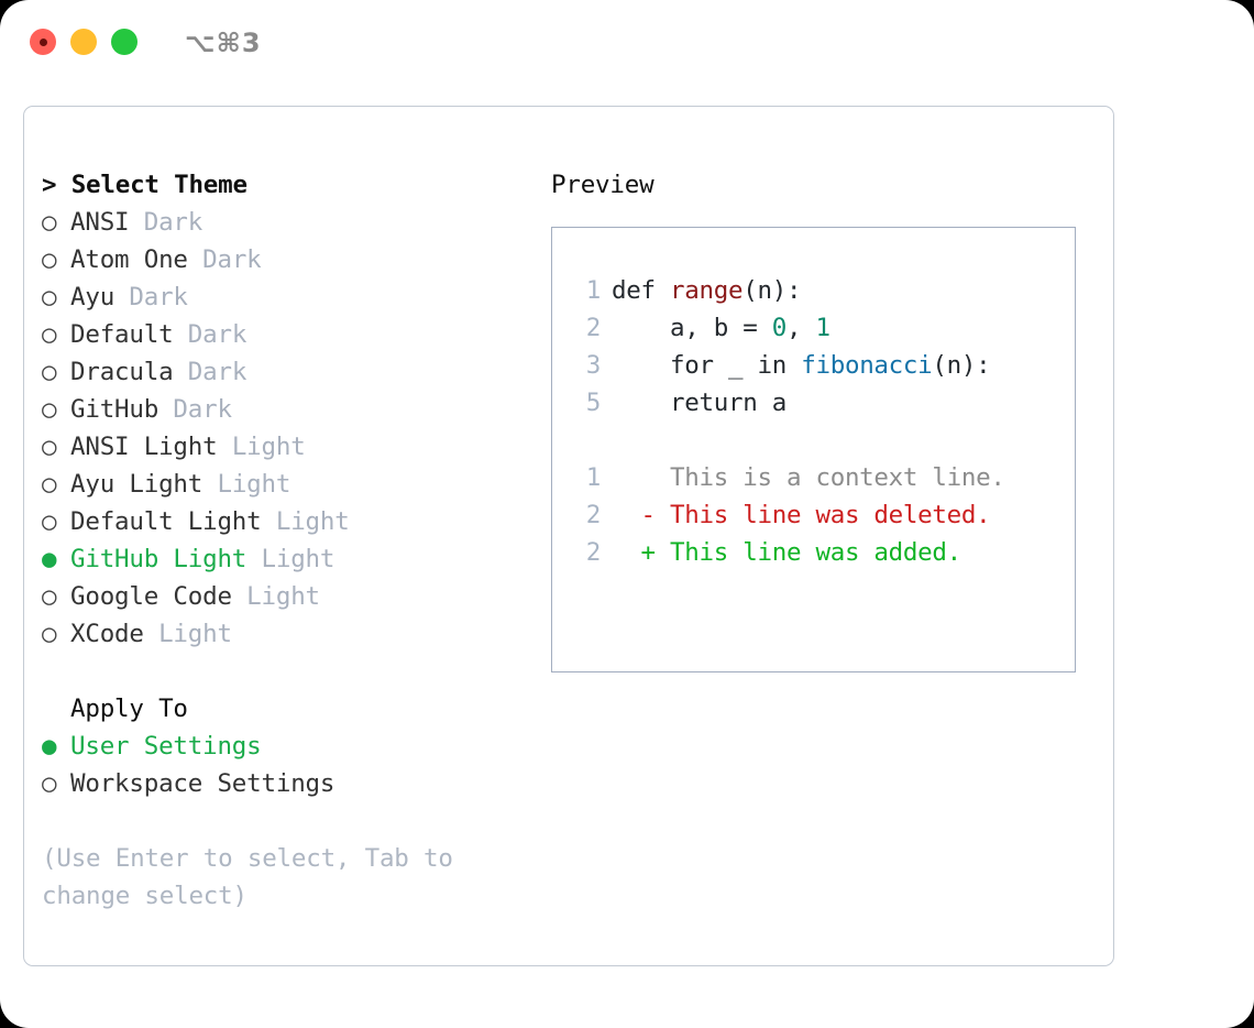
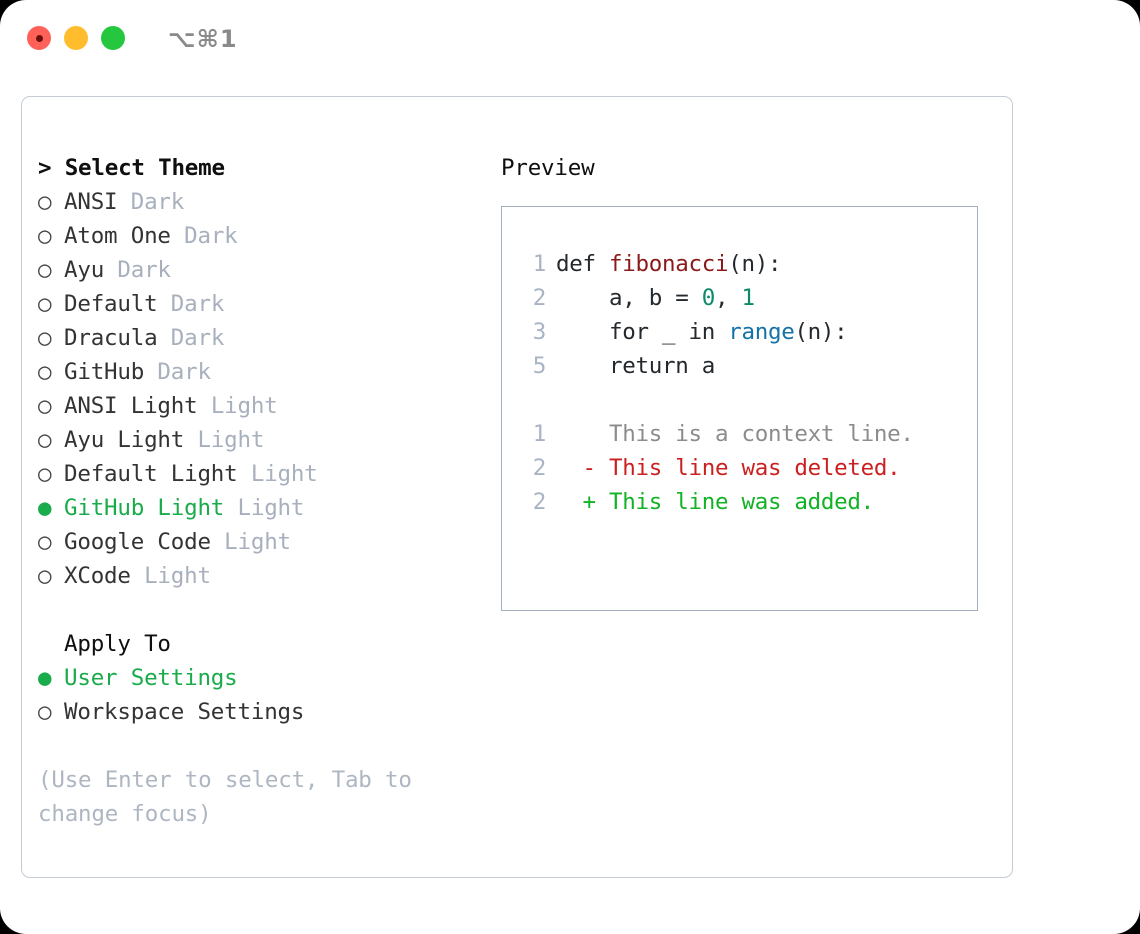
- ⌥⌘3
+ ⌥⌘1
  > Select Theme
  ○ ANSI Dark
  ○ Atom One Dark
  ○ Ayu Dark
  ○ Default Dark
  ○ Dracula Dark
  ○ GitHub Dark
  ○ ANSI Light Light
  ○ Ayu Light Light
  ○ Default Light Light
  ● GitHub Light Light
  ○ Google Code Light
  ○ XCode Light
  Apply To
  ● User Settings
  ○ Workspace Settings
- (Use Enter to select, Tab to change select)
+ (Use Enter to select, Tab to change focus)
  Preview
- 1 def range(n):
+ 1 def fibonacci(n):
  2 a, b = 0, 1
- 3 for _ in fibonacci(n):
+ 3 for _ in range(n):
  5 return a
  1 This is a context line.
  2 - This line was deleted.
  2 + This line was added.
